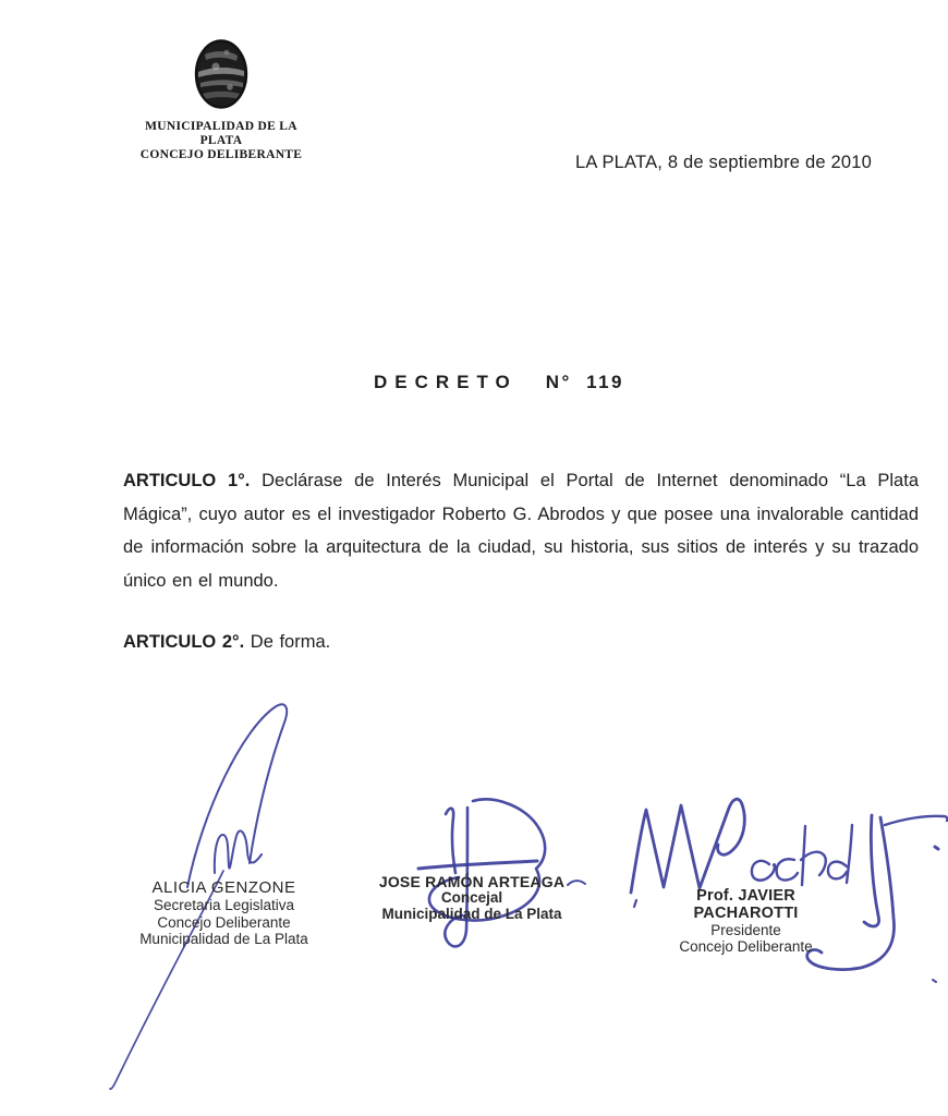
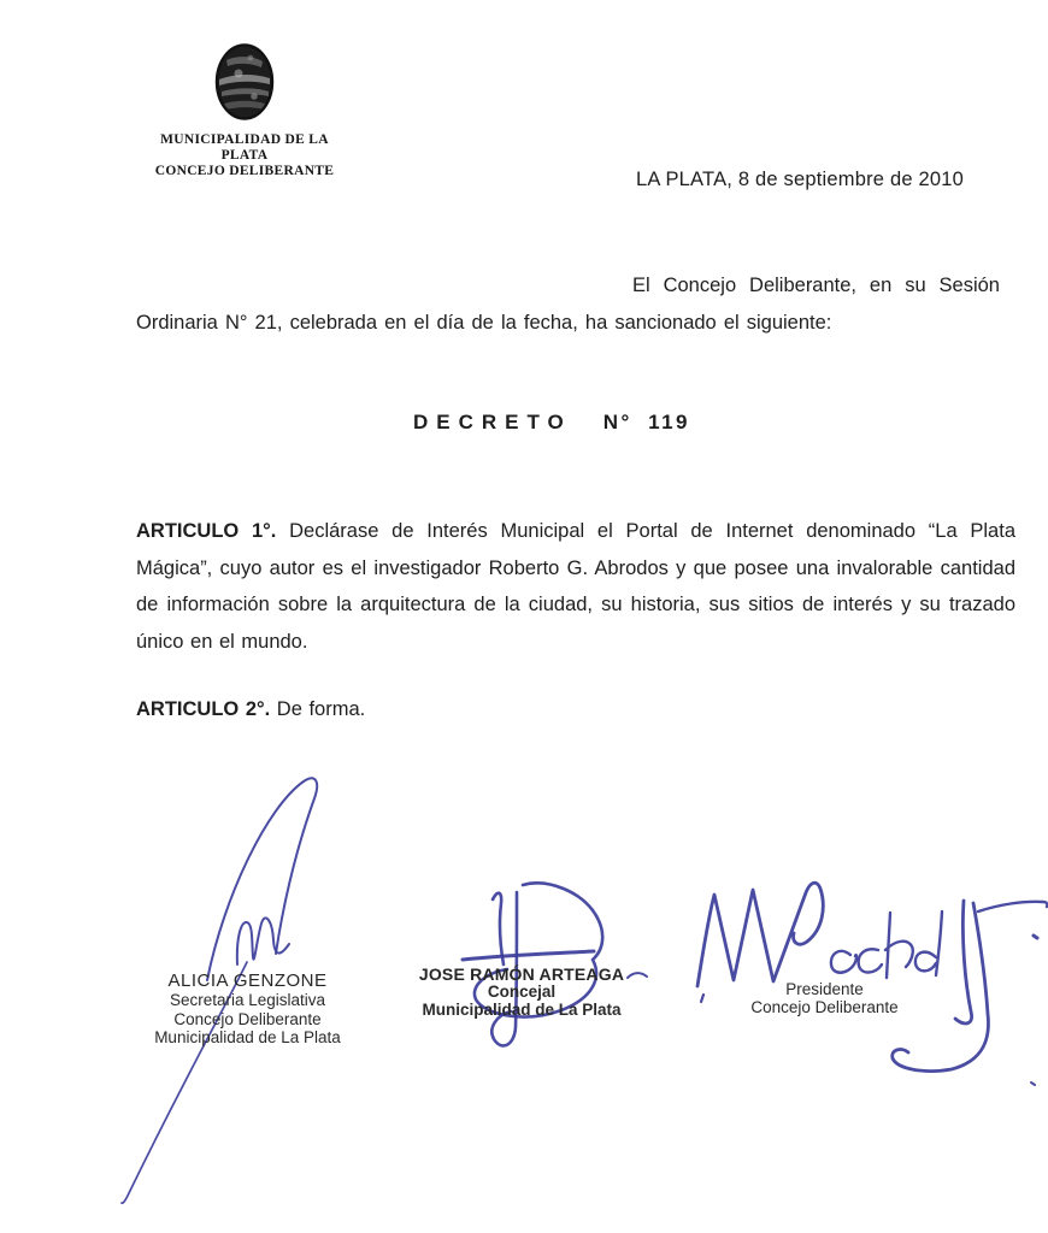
  MUNICIPALIDAD DE LA PLATA
  CONCEJO DELIBERANTE
  LA PLATA, 8 de septiembre de 2010
+ El Concejo Deliberante, en su Sesión Ordinaria N° 21, celebrada en el día de la fecha, ha sancionado el siguiente:
  DECRETO N° 119
  ARTICULO 1°. Declárase de Interés Municipal el Portal de Internet denominado “La Plata Mágica”, cuyo autor es el investigador Roberto G. Abrodos y que posee una invalorable cantidad de información sobre la arquitectura de la ciudad, su historia, sus sitios de interés y su trazado único en el mundo.
  ARTICULO 2°. De forma.
  ALICIA GENZONE
  Secretaria Legislativa
  Concejo Deliberante
  Municipalidad de La Plata
  JOSE RAMÓN ARTEAGA
  Concejal
  Municipalidad de La Plata
- Prof. JAVIER PACHAROTTI
  Presidente
  Concejo Deliberante
